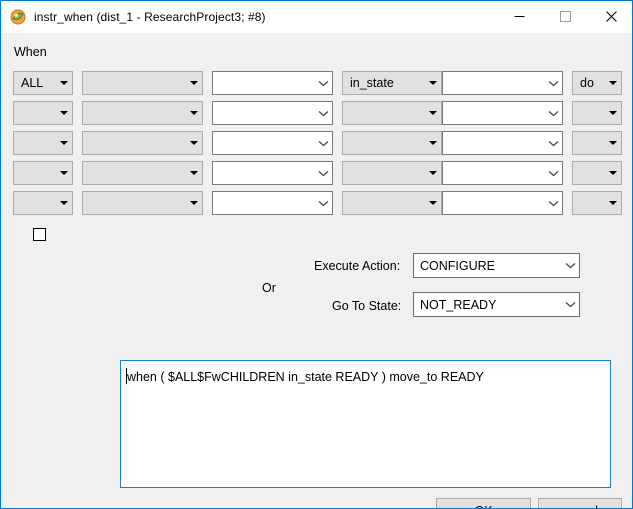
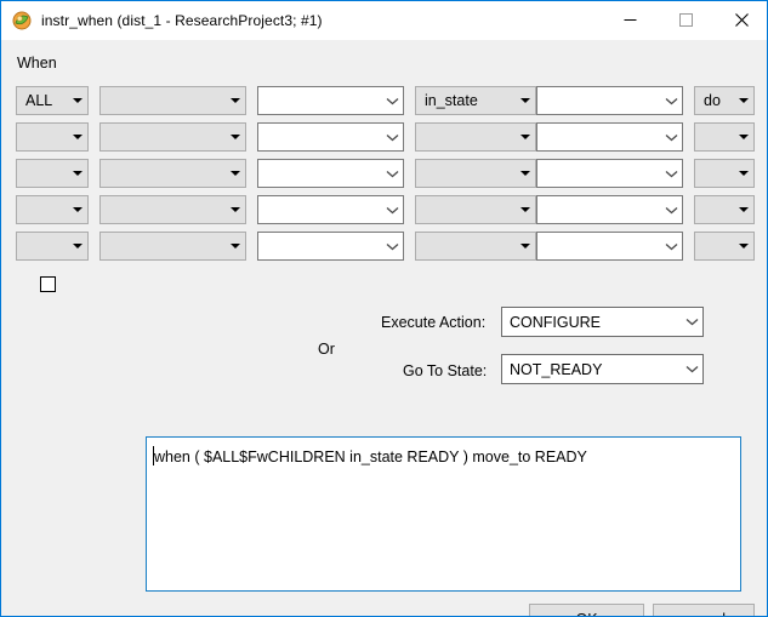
- instr_when (dist_1 - ResearchProject3; #8)
+ instr_when (dist_1 - ResearchProject3; #1)
  When
  ALL
  in_state
  do
  Or
  Execute Action:
  CONFIGURE
  Go To State:
  NOT_READY
  when ( $ALL$FwCHILDREN in_state READY ) move_to READY
